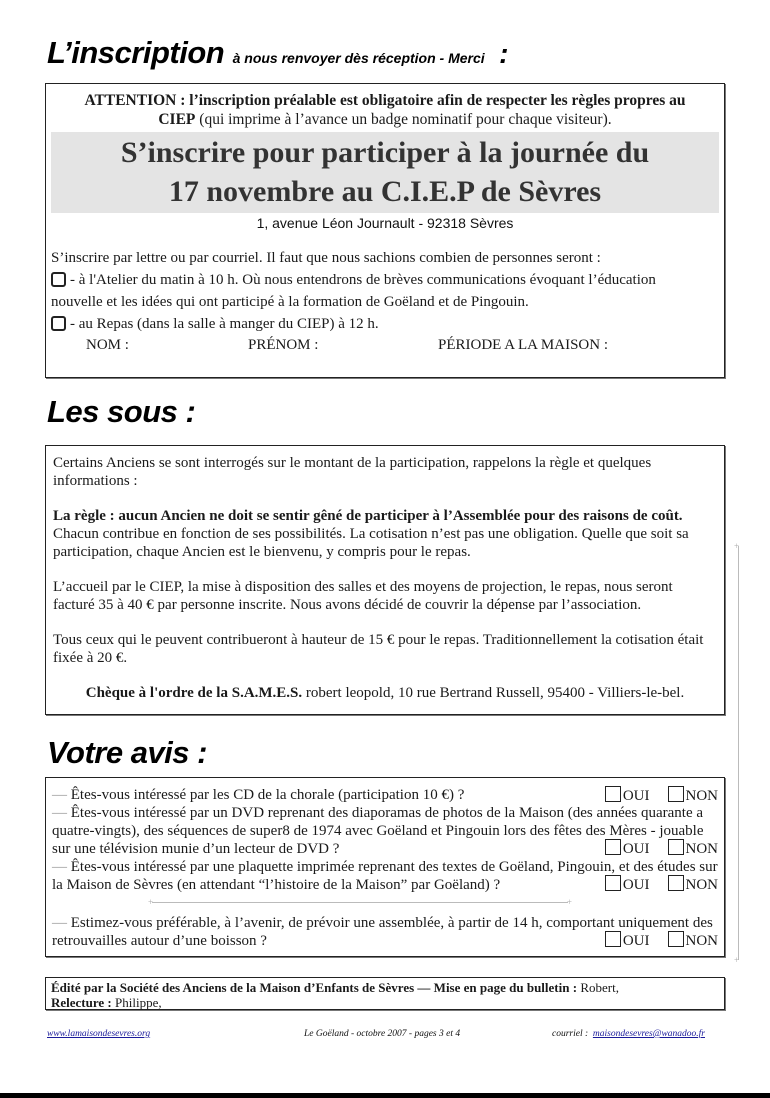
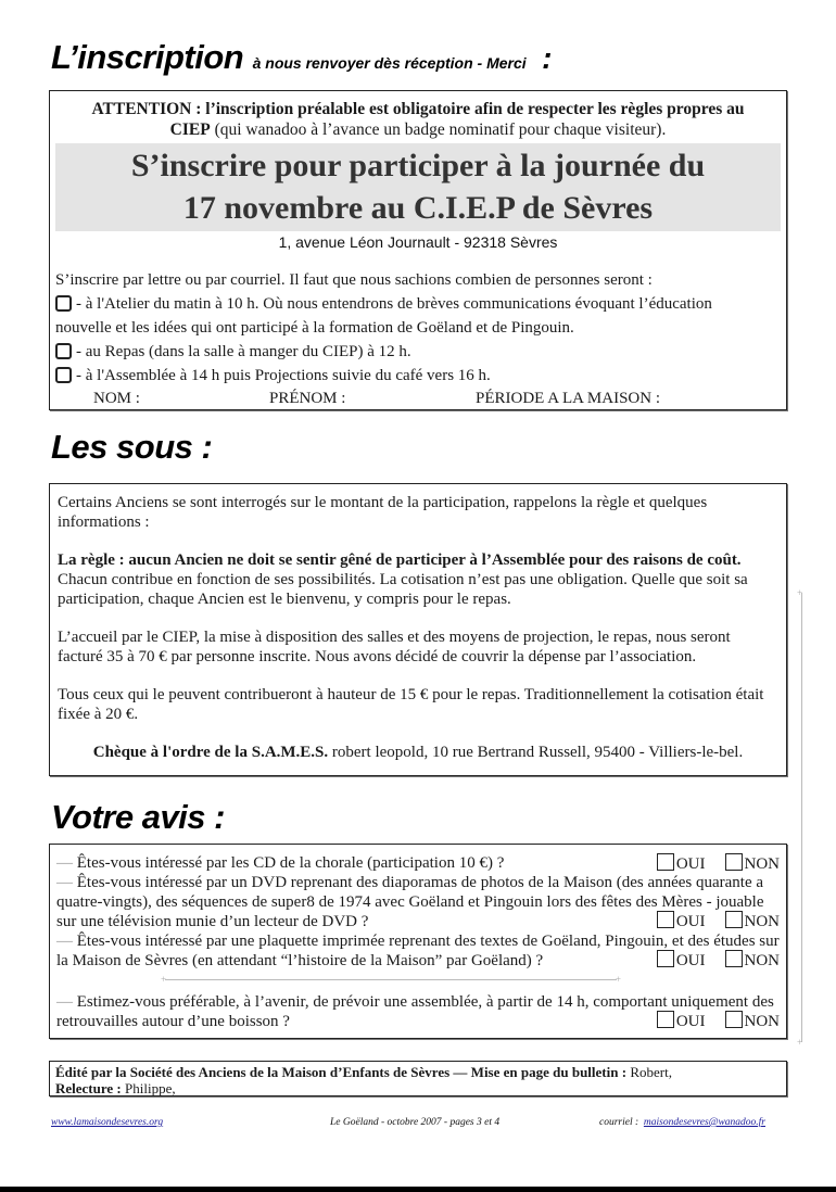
  L’inscription à nous renvoyer dès réception - Merci :
  ATTENTION : l’inscription préalable est obligatoire afin de respecter les règles propres au
- CIEP (qui imprime à l’avance un badge nominatif pour chaque visiteur).
+ CIEP (qui wanadoo à l’avance un badge nominatif pour chaque visiteur).
  S’inscrire pour participer à la journée du
  17 novembre au C.I.E.P de Sèvres
  1, avenue Léon Journault - 92318 Sèvres
  S’inscrire par lettre ou par courriel. Il faut que nous sachions combien de personnes seront :
  - à l'Atelier du matin à 10 h. Où nous entendrons de brèves communications évoquant l’éducation
  nouvelle et les idées qui ont participé à la formation de Goëland et de Pingouin.
  - au Repas (dans la salle à manger du CIEP) à 12 h.
+ - à l'Assemblée à 14 h puis Projections suivie du café vers 16 h.
  NOM :
  PRÉNOM :
  PÉRIODE A LA MAISON :
  Les sous :
  Certains Anciens se sont interrogés sur le montant de la participation, rappelons la règle et quelques informations :
  La règle : aucun Ancien ne doit se sentir gêné de participer à l’Assemblée pour des raisons de coût. Chacun contribue en fonction de ses possibilités. La cotisation n’est pas une obligation. Quelle que soit sa participation, chaque Ancien est le bienvenu, y compris pour le repas.
- L’accueil par le CIEP, la mise à disposition des salles et des moyens de projection, le repas, nous seront facturé 35 à 40 € par personne inscrite. Nous avons décidé de couvrir la dépense par l’association.
+ L’accueil par le CIEP, la mise à disposition des salles et des moyens de projection, le repas, nous seront facturé 35 à 70 € par personne inscrite. Nous avons décidé de couvrir la dépense par l’association.
  Tous ceux qui le peuvent contribueront à hauteur de 15 € pour le repas. Traditionnellement la cotisation était fixée à 20 €.
  Chèque à l'ordre de la S.A.M.E.S. robert leopold, 10 rue Bertrand Russell, 95400 - Villiers-le-bel.
  +
  +
  Votre avis :
  — Êtes-vous intéressé par les CD de la chorale (participation 10 €) ?
  OUI NON
  — Êtes-vous intéressé par un DVD reprenant des diaporamas de photos de la Maison (des années quarante a quatre-vingts), des séquences de super8 de 1974 avec Goëland et Pingouin lors des fêtes des Mères - jouable sur une télévision munie d’un lecteur de DVD ?
  OUI NON
  — Êtes-vous intéressé par une plaquette imprimée reprenant des textes de Goëland, Pingouin, et des études sur la Maison de Sèvres (en attendant “l’histoire de la Maison” par Goëland) ?
  OUI NON
  +
  +
  — Estimez-vous préférable, à l’avenir, de prévoir une assemblée, à partir de 14 h, comportant uniquement des retrouvailles autour d’une boisson ?
  OUI NON
  Édité par la Société des Anciens de la Maison d’Enfants de Sèvres — Mise en page du bulletin : Robert,
  Relecture : Philippe,
  www.lamaisondesevres.org
  Le Goëland - octobre 2007 - pages 3 et 4
  courriel : maisondesevres@wanadoo.fr
